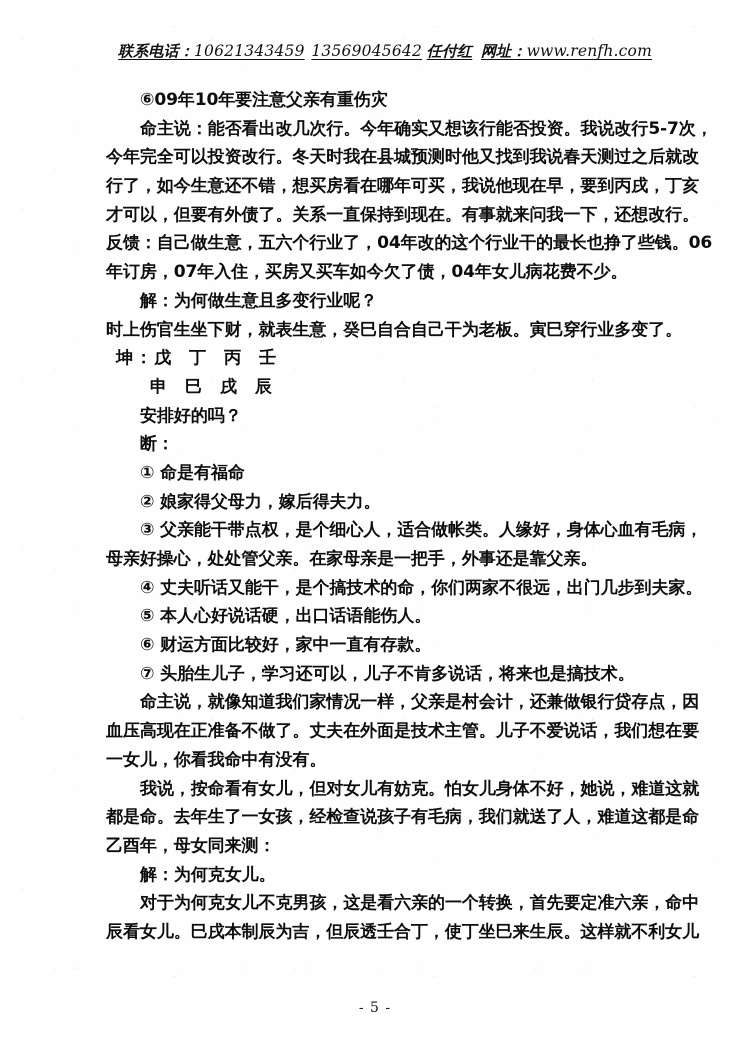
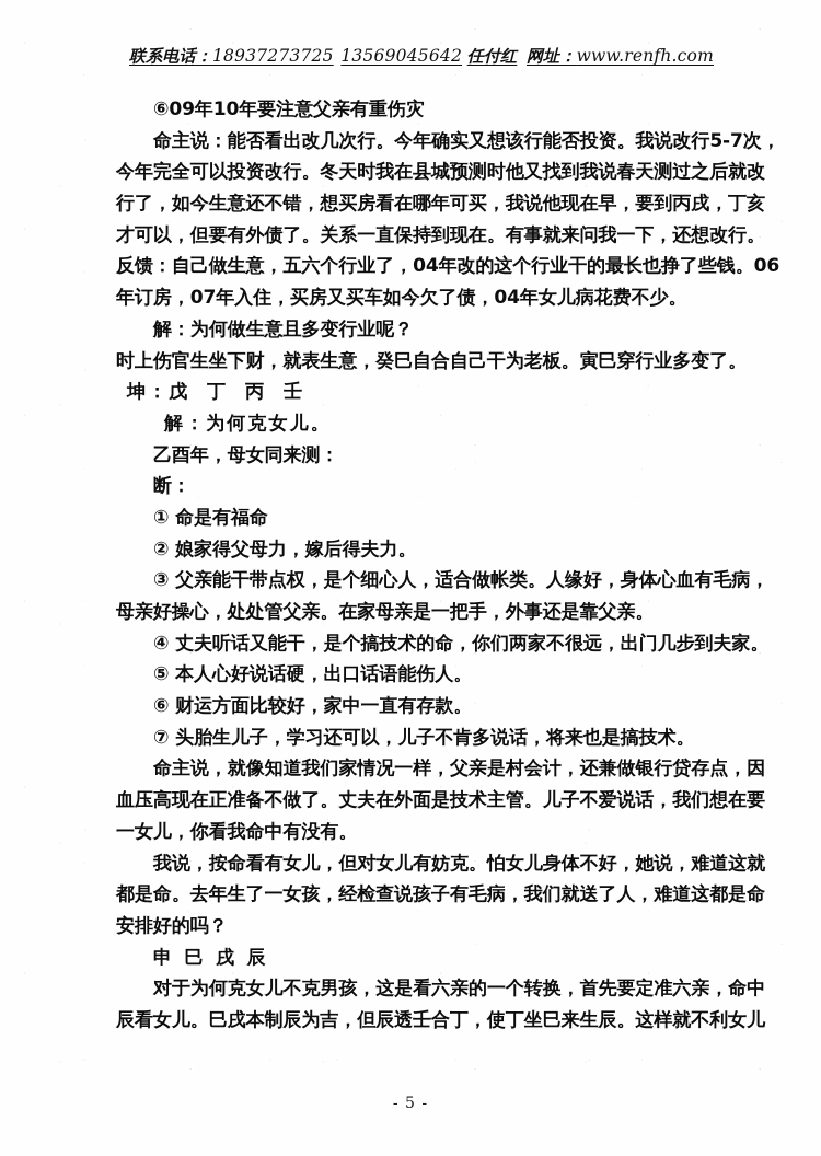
  联系电话：
- 10621343459
+ 18937273725
  13569045642
  任付红
  网址：
  www.renfh.com
  ⑥09年10年要注意父亲有重伤灾
  命主说：能否看出改几次行。今年确实又想该行能否投资。我说改行5-7次
  今年完全可以投资改行。冬天时我在县城预测时他又找到我说春天测过之
  行了，如今生意还不错，想买房看在哪年可买，我说他现在早，要到丙戌
  才可以，但要有外债了。关系一直保持到现在。有事就来问我一下，还想
  反馈：自己做生意，五六个行业了，04年改的这个行业干的最长也挣了些
  年订房，07年入住，买房又买车如今欠了债，04年女儿病花费不少。
  解：为何做生意且多变行业呢？
  时上伤官生坐下财，就表生意，癸巳自合自己干为老板。寅巳穿行业多变
  坤：戊 丁 丙 壬
- 申 巳 戌 辰
+ 解：为何克女儿。
- 安排好的吗？
+ 乙酉年，母女同来测：
  断：
  ① 命是有福命
  ② 娘家得父母力，嫁后得夫力。
  ③ 父亲能干带点权，是个细心人，适合做帐类。人缘好，身体心血有毛病
  母亲好操心，处处管父亲。在家母亲是一把手，外事还是靠父亲。
  ④ 丈夫听话又能干，是个搞技术的命，你们两家不很远，出门几步到夫家
  ⑤ 本人心好说话硬，出口话语能伤人。
  ⑥ 财运方面比较好，家中一直有存款。
  ⑦ 头胎生儿子，学习还可以，儿子不肯多说话，将来也是搞技术。
  命主说，就像知道我们家情况一样，父亲是村会计，还兼做银行贷存点，
  血压高现在正准备不做了。丈夫在外面是技术主管。儿子不爱说话，我们
  一女儿，你看我命中有没有。
  我说，按命看有女儿，但对女儿有妨克。怕女儿身体不好，她说，难道这
  都是命。去年生了一女孩，经检查说孩子有毛病，我们就送了人，难道这
- 乙酉年，母女同来测：
+ 安排好的吗？
- 解：为何克女儿。
+ 申 巳 戌 辰
  对于为何克女儿不克男孩，这是看六亲的一个转换，首先要定准六亲，命
  辰看女儿。巳戌本制辰为吉，但辰透壬合丁，使丁坐巳来生辰。这样就不
  - 5 -
